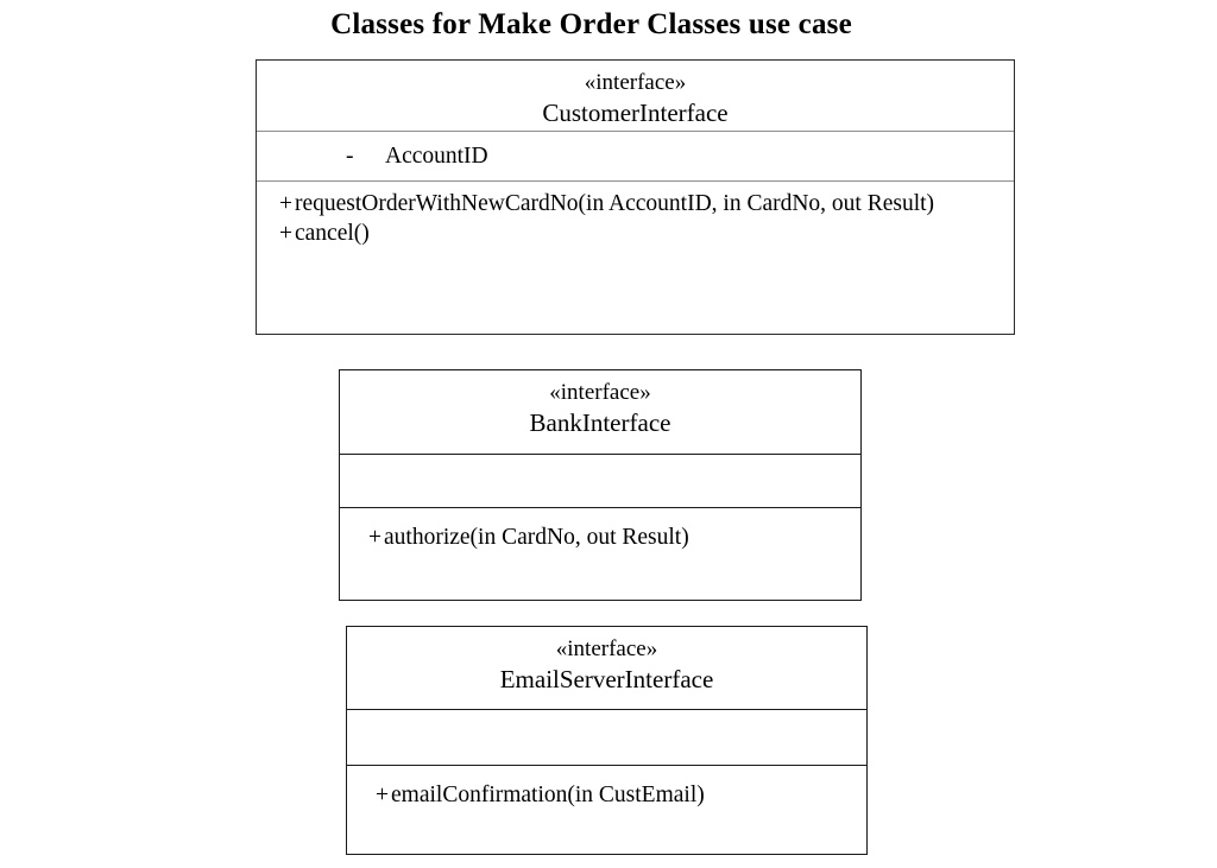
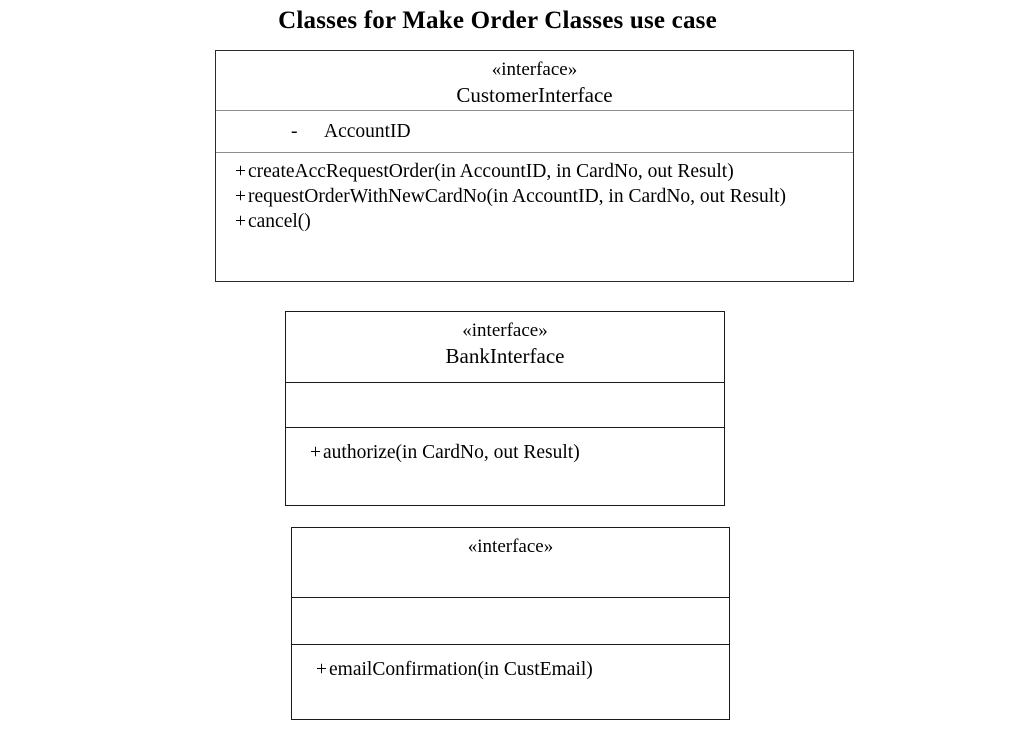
  Classes for Make Order Classes use case
  «interface»
  CustomerInterface
  - AccountID
+ +createAccRequestOrder(in AccountID, in CardNo, out Result)
  +requestOrderWithNewCardNo(in AccountID, in CardNo, out Result)
  +cancel()
  «interface»
  BankInterface
  +authorize(in CardNo, out Result)
  «interface»
- EmailServerInterface
  +emailConfirmation(in CustEmail)
